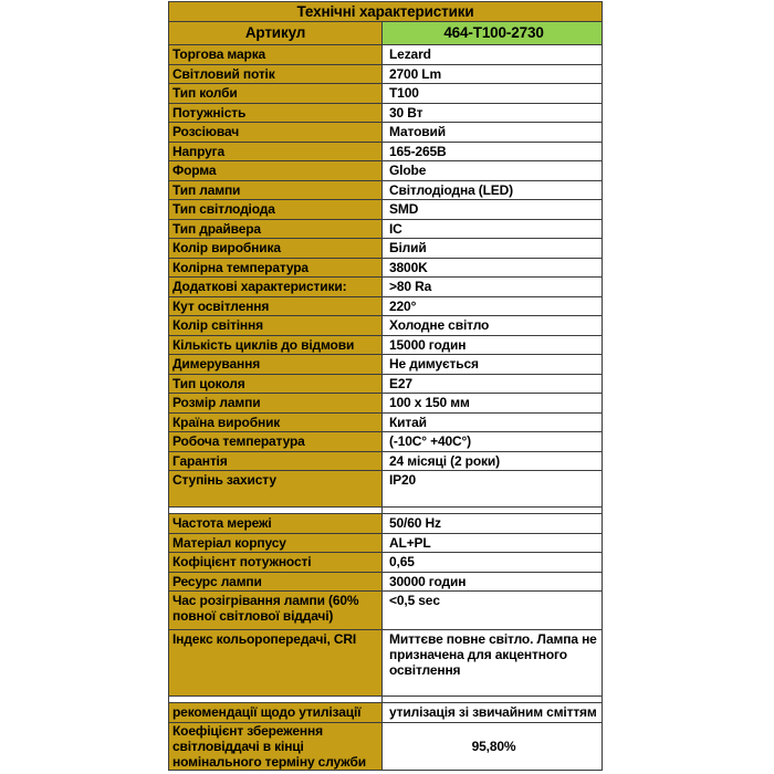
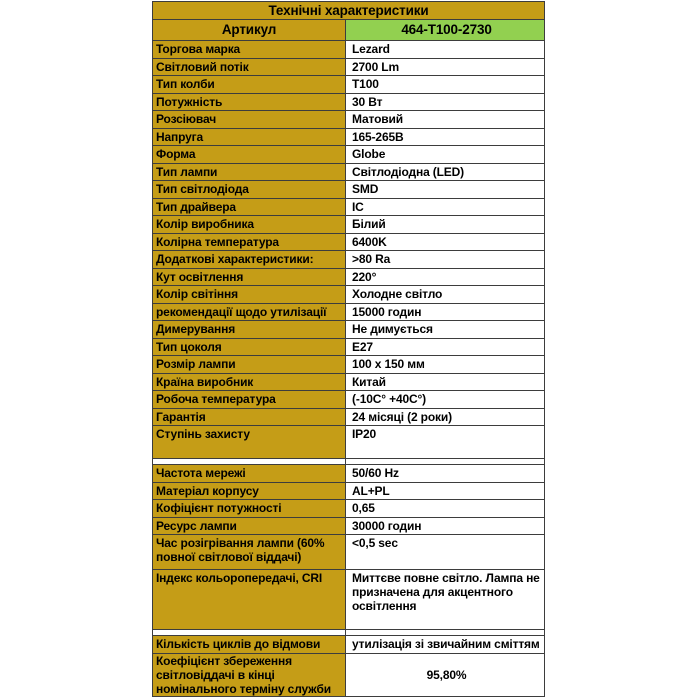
  Технічні характеристики
  Артикул	464-T100-2730
  Торгова марка	Lezard
  Світловий потік	2700 Lm
  Тип колби	T100
  Потужність	30 Вт
  Розсіювач	Матовий
  Напруга	165-265В
  Форма	Globe
  Тип лампи	Світлодіодна (LED)
  Тип світлодіода	SMD
  Тип драйвера	IC
  Колір виробника	Білий
- Колірна температура	3800K
+ Колірна температура	6400K
  Додаткові характеристики:	>80 Ra
  Кут освітлення	220°
  Колір світіння	Холодне світло
- Кількість циклів до відмови	15000 годин
+ рекомендації щодо утилізації	15000 годин
  Димерування	Не димується
  Тип цоколя	E27
  Розмір лампи	100 x 150 мм
  Країна виробник	Китай
  Робоча температура	(-10C° +40C°)
  Гарантія	24 місяці (2 роки)
  Ступінь захисту	IP20
  Частота мережі	50/60 Hz
  Матеріал корпусу	AL+PL
  Кофіцієнт потужності	0,65
  Ресурс лампи	30000 годин
  Час розігрівання лампи (60% повної світлової віддачі)	<0,5 sec
  Індекс кольоропередачі, CRI	Миттєве повне світло. Лампа не призначена для акцентного освітлення
- рекомендації щодо утилізації	утилізація зі звичайним сміттям
+ Кількість циклів до відмови	утилізація зі звичайним сміттям
  Коефіцієнт збереження світловіддачі в кінці номінального терміну служби	95,80%
